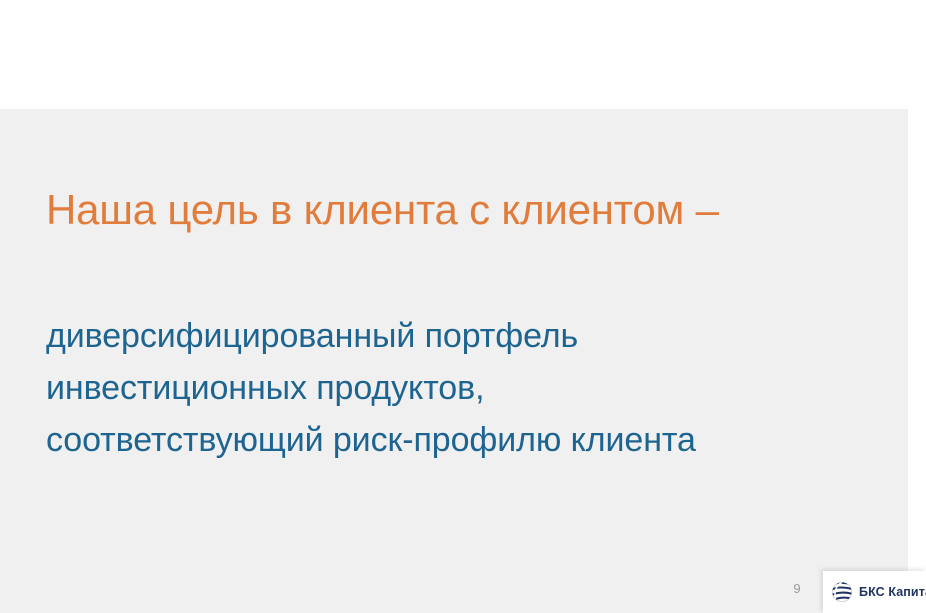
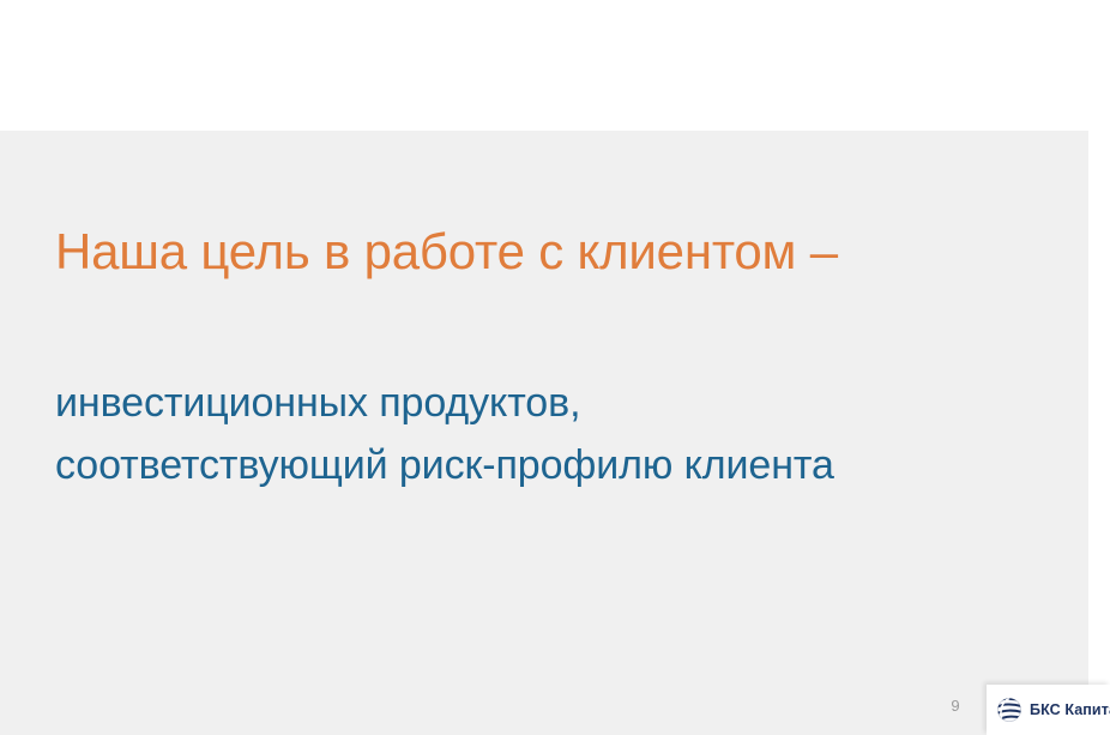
- Наша цель в клиента с клиентом –
+ Наша цель в работе с клиентом –
- диверсифицированный портфель
  инвестиционных продуктов,
  соответствующий риск-профилю клиента
  9
  БКС Капит
